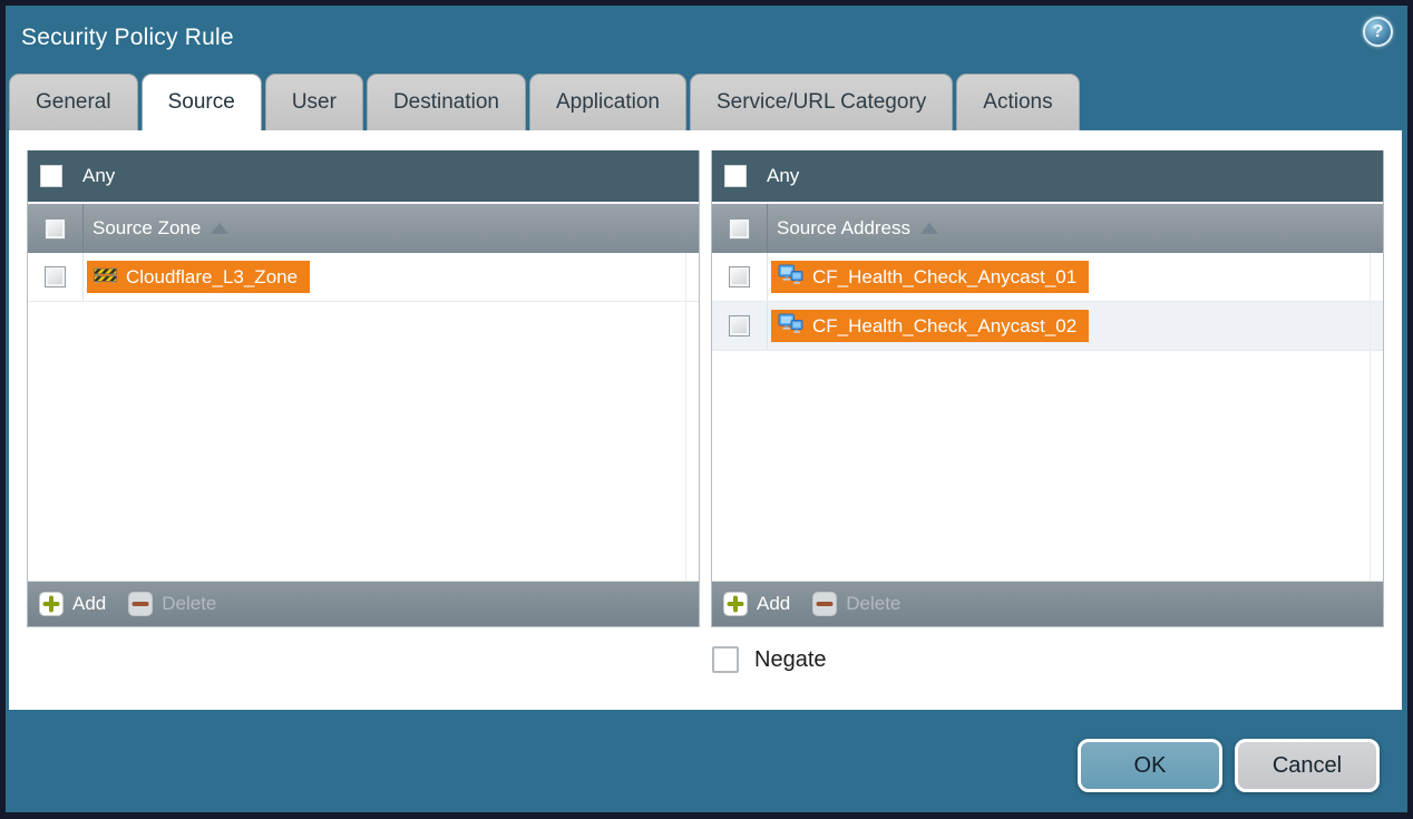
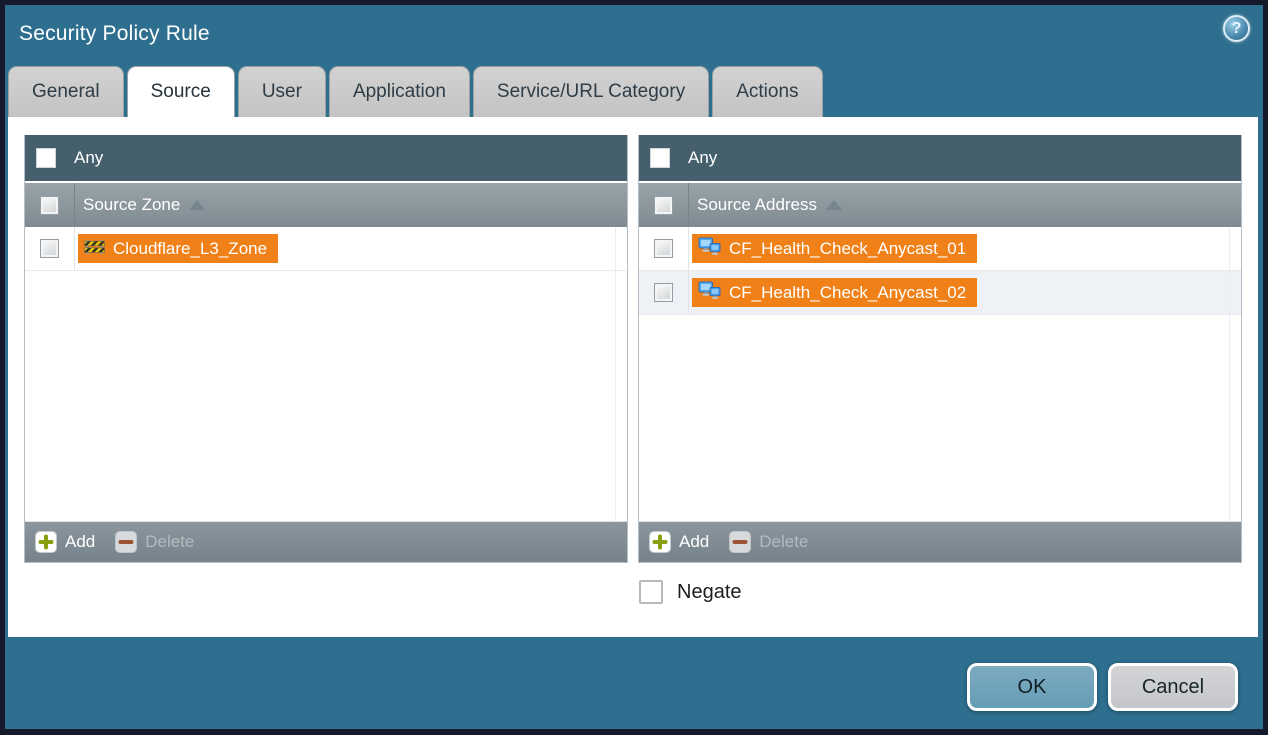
  Security Policy Rule
  ?
  General
  Source
  User
- Destination
  Application
  Service/URL Category
  Actions
  Any
  Source Zone
  Cloudflare_L3_Zone
  Add
  Delete
  Any
  Source Address
  CF_Health_Check_Anycast_01
  CF_Health_Check_Anycast_02
  Add
  Delete
  Negate
  OK
  Cancel
